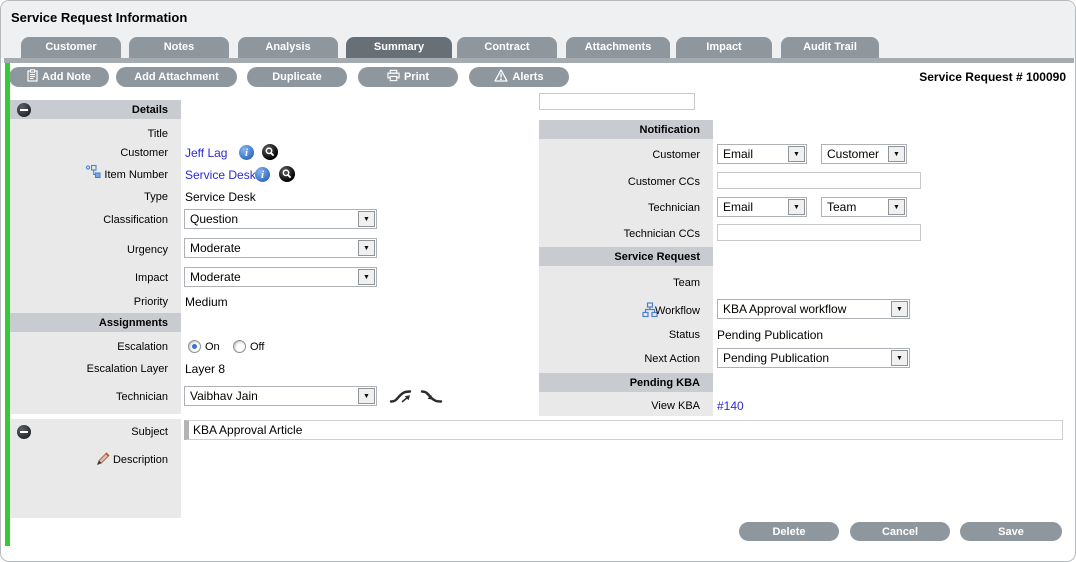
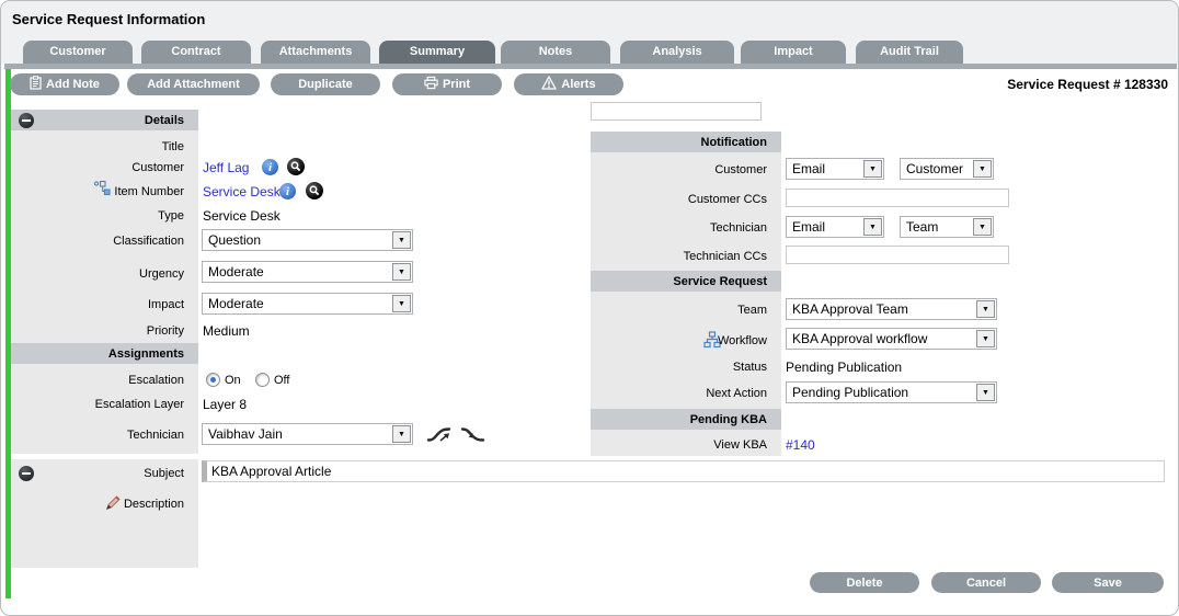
  Service Request Information
  Customer
- Notes
+ Contract
- Analysis
+ Attachments
  Summary
- Contract
+ Notes
- Attachments
+ Analysis
  Impact
  Audit Trail
  Add Note
  Add Attachment
  Duplicate
  Print
  Alerts
- Service Request # 100090
+ Service Request # 128330
  Details
  Title
  Customer
  Jeff Lag
  i
  Item Number
  Service Desk
  i
  Type
  Service Desk
  Classification
  Question
  Urgency
  Moderate
  Impact
  Moderate
  Priority
  Medium
  Assignments
  Escalation
  On
  Off
  Escalation Layer
  Layer 8
  Technician
  Vaibhav Jain
  Subject
  Description
  KBA Approval Article
  Notification
  Customer
  Email
  Customer
  Customer CCs
  Technician
  Email
  Team
  Technician CCs
  Service Request
  Team
+ KBA Approval Team
  Workflow
  KBA Approval workflow
  Status
  Pending Publication
  Next Action
  Pending Publication
  Pending KBA
  View KBA
  #140
  Delete
  Cancel
  Save
